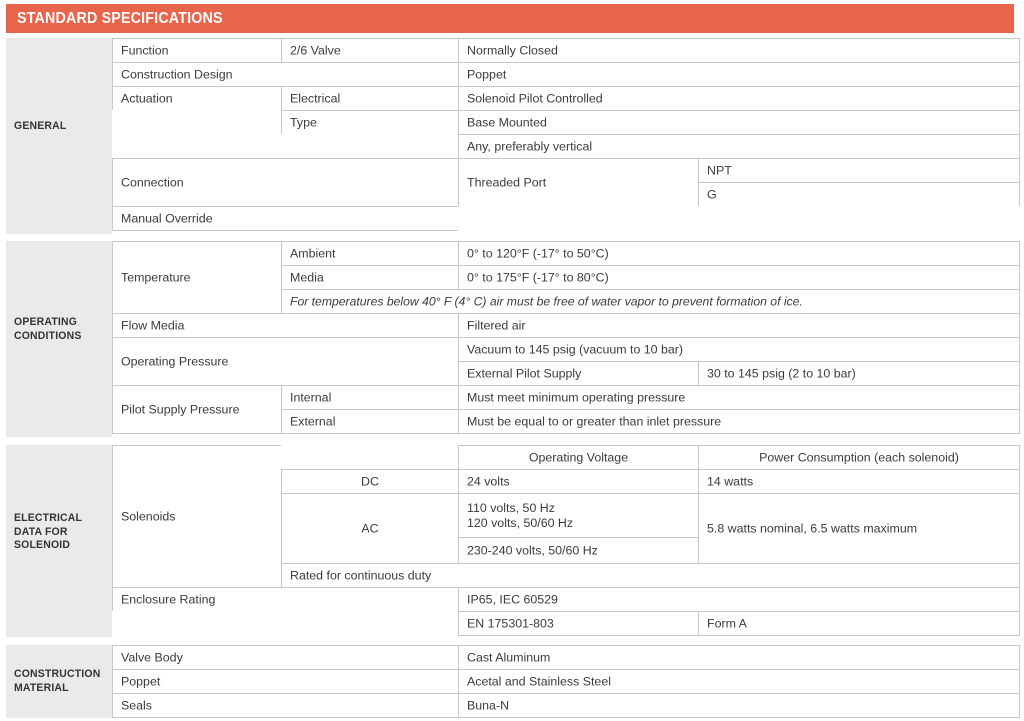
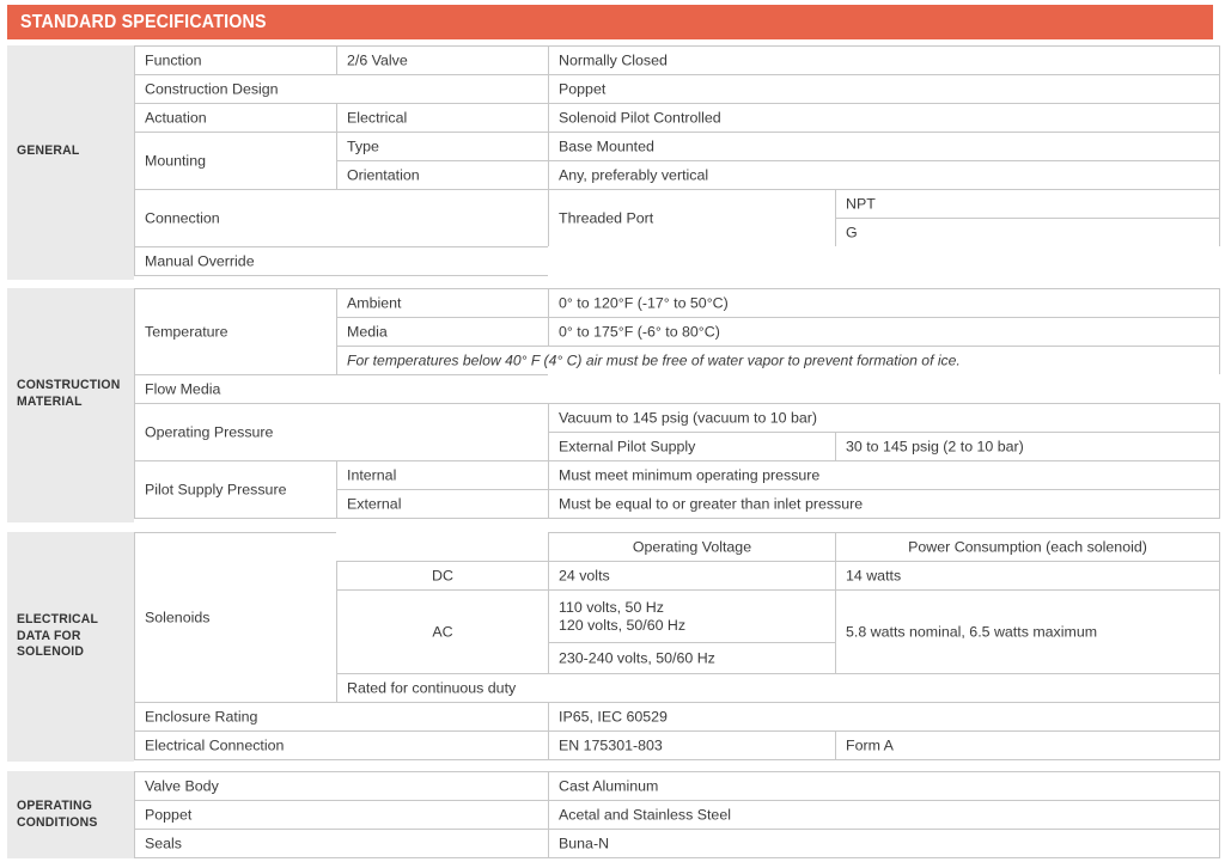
  STANDARD SPECIFICATIONS
  GENERAL
  Function
  2/6 Valve
  Normally Closed
  Construction Design
  Poppet
  Actuation
  Electrical
  Solenoid Pilot Controlled
+ Mounting
  Type
  Base Mounted
+ Orientation
  Any, preferably vertical
  Connection
  Threaded Port
  NPT
  G
  Manual Override
- OPERATING CONDITIONS
+ CONSTRUCTION MATERIAL
  Temperature
  Ambient
  0° to 120°F (-17° to 50°C)
  Media
- 0° to 175°F (-17° to 80°C)
+ 0° to 175°F (-6° to 80°C)
  For temperatures below 40° F (4° C) air must be free of water vapor to prevent formation of ice.
  Flow Media
- Filtered air
  Operating Pressure
  Vacuum to 145 psig (vacuum to 10 bar)
  External Pilot Supply
  30 to 145 psig (2 to 10 bar)
  Pilot Supply Pressure
  Internal
  Must meet minimum operating pressure
  External
  Must be equal to or greater than inlet pressure
  ELECTRICAL DATA FOR SOLENOID
  Solenoids
  Operating Voltage
  Power Consumption (each solenoid)
  DC
  24 volts
  14 watts
  AC
  110 volts, 50 Hz
  120 volts, 50/60 Hz
  230-240 volts, 50/60 Hz
  5.8 watts nominal, 6.5 watts maximum
  Rated for continuous duty
  Enclosure Rating
  IP65, IEC 60529
+ Electrical Connection
  EN 175301-803
  Form A
- CONSTRUCTION MATERIAL
+ OPERATING CONDITIONS
  Valve Body
  Cast Aluminum
  Poppet
  Acetal and Stainless Steel
  Seals
  Buna-N
